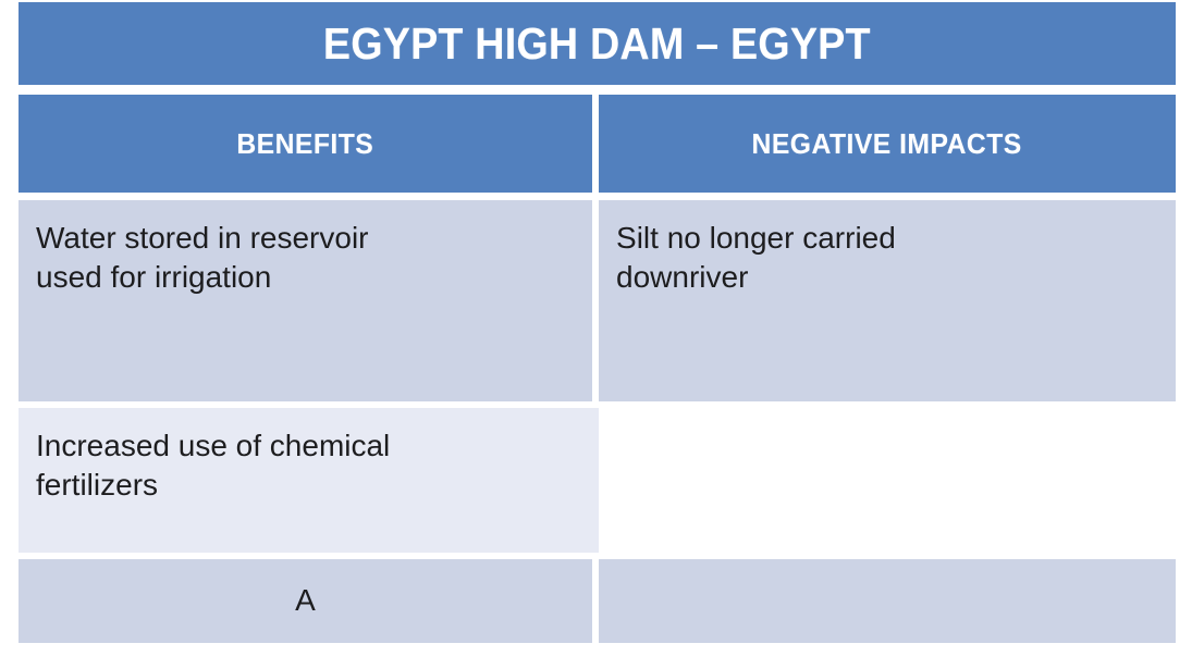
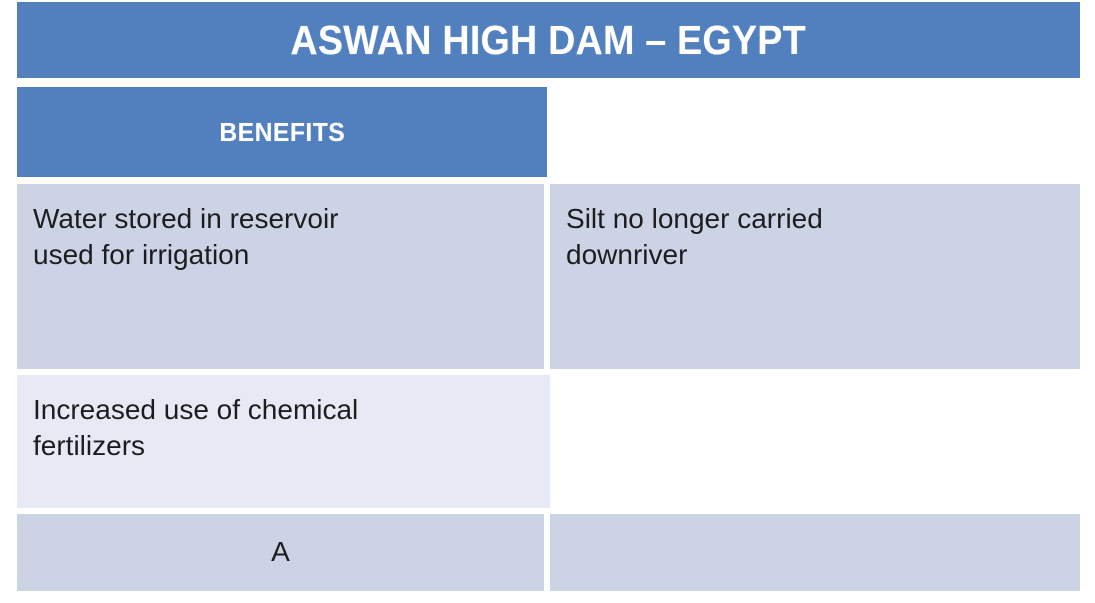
- EGYPT HIGH DAM – EGYPT
+ ASWAN HIGH DAM – EGYPT
  BENEFITS
- NEGATIVE IMPACTS
  Water stored in reservoir
  used for irrigation
  Silt no longer carried
  downriver
  Increased use of chemical
  fertilizers
  A
